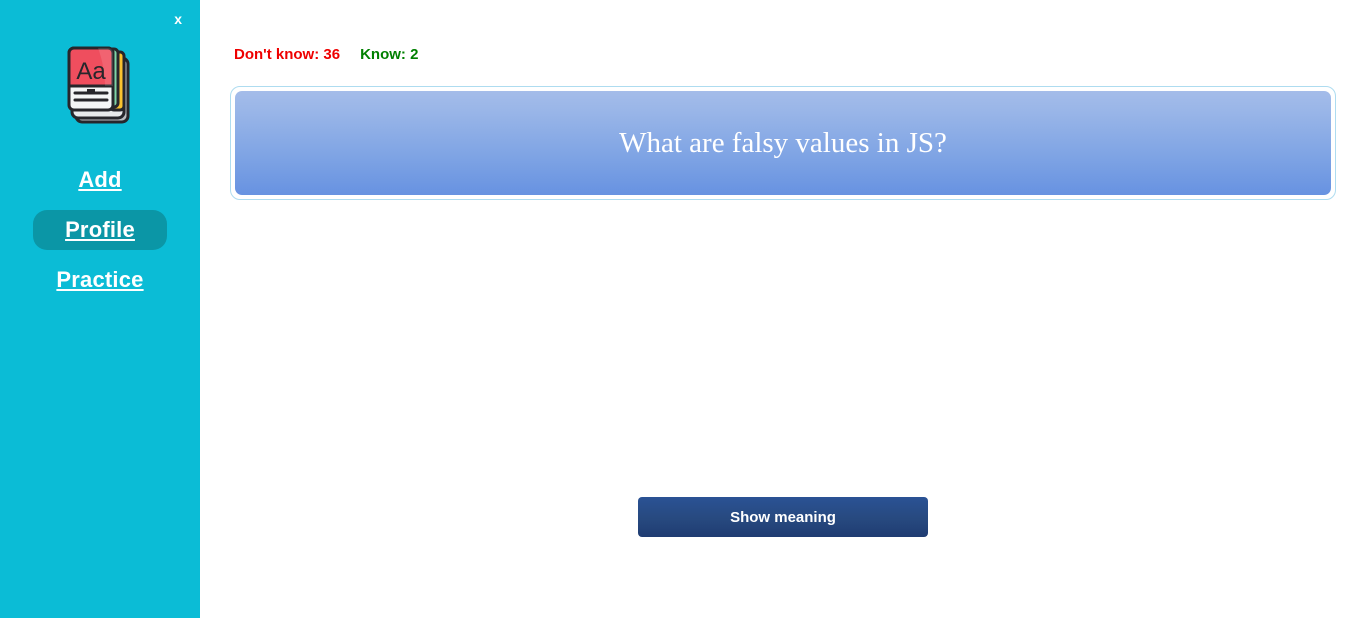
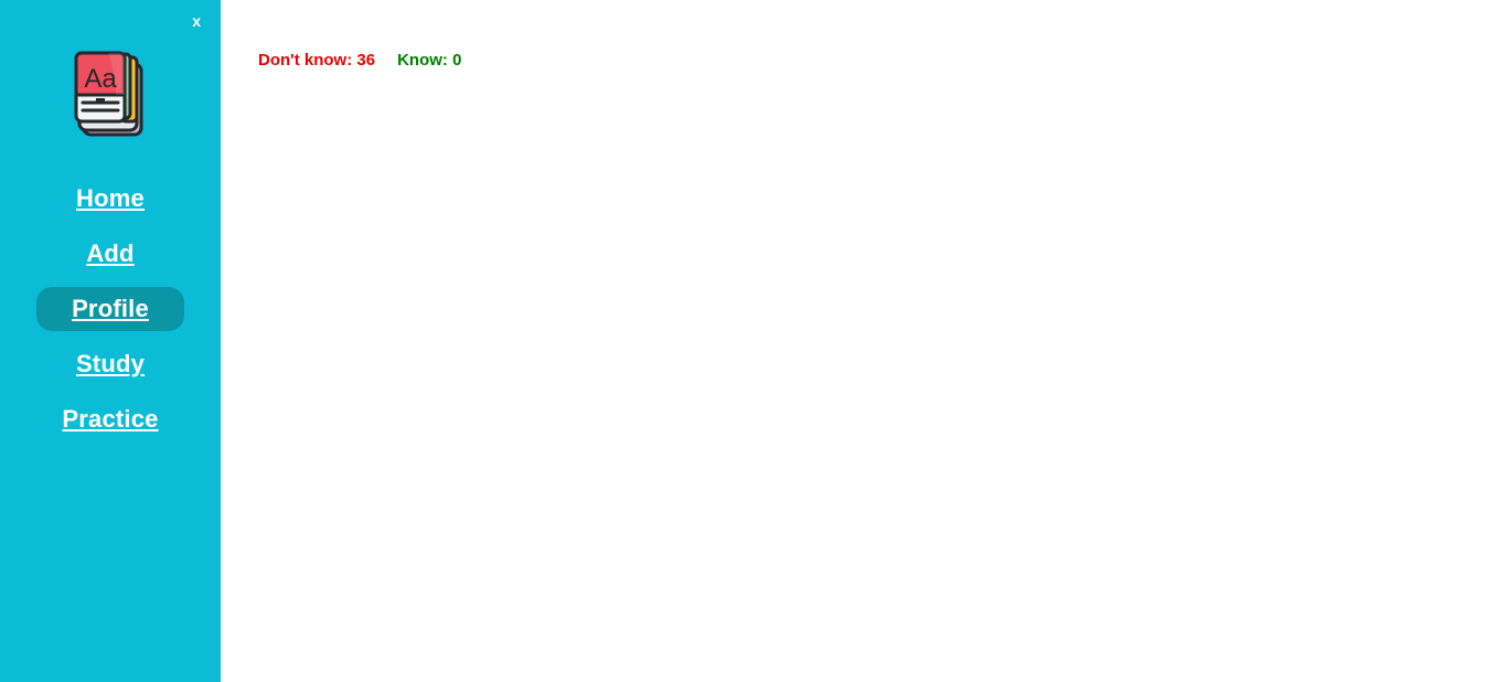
  x
  Aa
+ Home
  Add
  Profile
+ Study
  Practice
- Don't know: 36 Know: 2
+ Don't know: 36 Know: 0
- What are falsy values in JS?
- Show meaning
